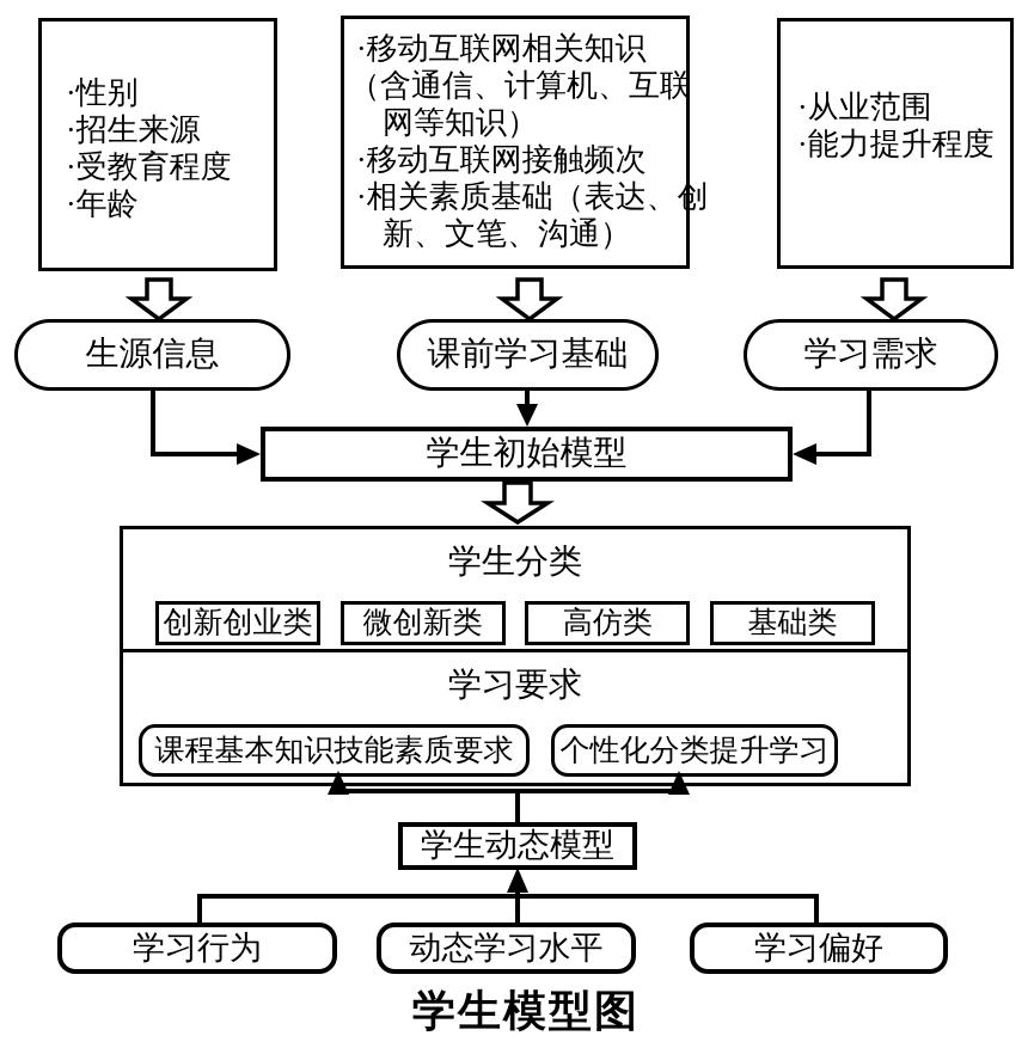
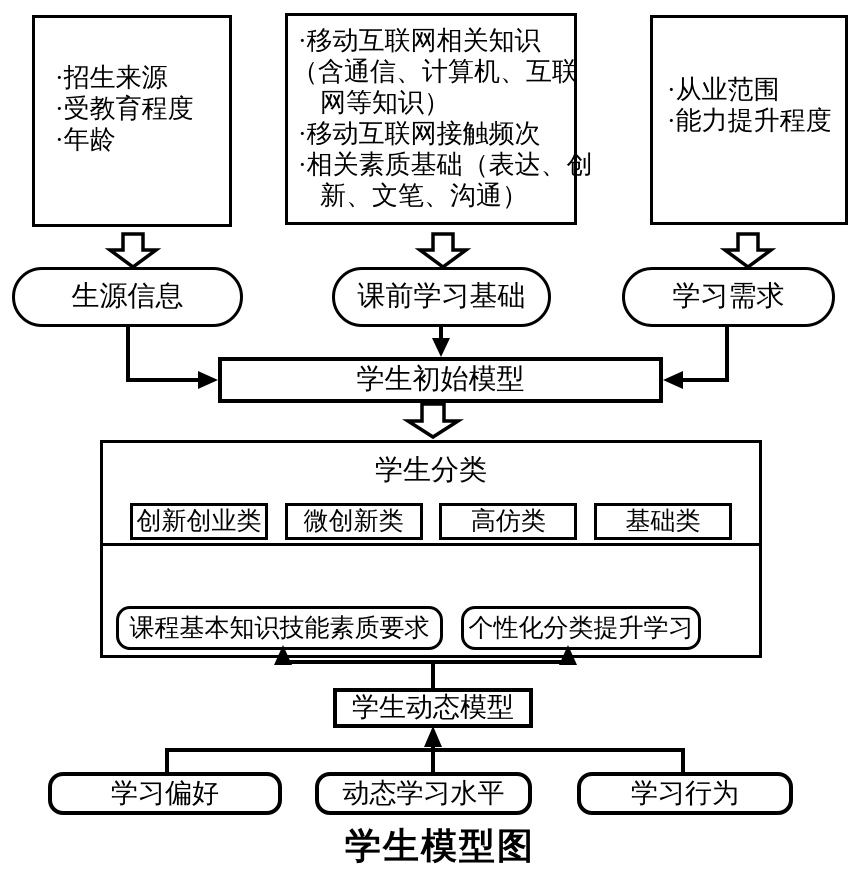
- ·性别
  ·招生来源
  ·受教育程度
  ·年龄
  ·移动互联网相关知识
  （含通信、计算机、互联
  网等知识）
  ·移动互联网接触频次
  ·相关素质基础（表达、
  新、文笔、沟通）
  ·从业范围
  ·能力提升程度
  生源信息
  课前学习基础
  学习需求
  学生初始模型
  学生分类
  创新创业类
  微创新类
  高仿类
  基础类
- 学习要求
  课程基本知识技能素质要求
  个性化分类提升学习
  学生动态模型
- 学习行为
+ 学习偏好
  动态学习水平
- 学习偏好
+ 学习行为
  学生模型图
